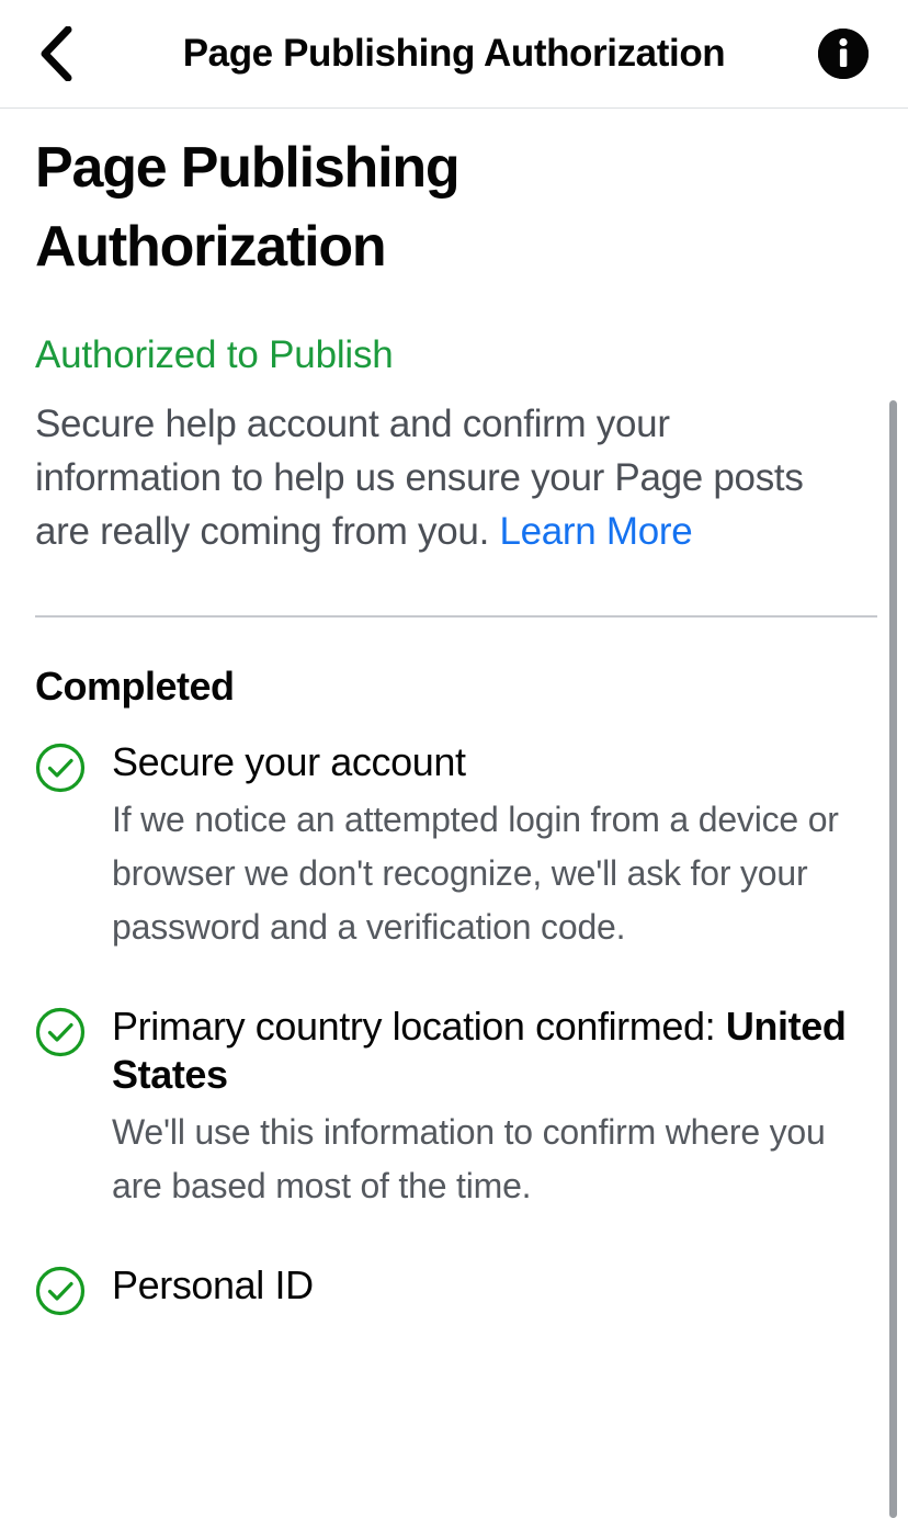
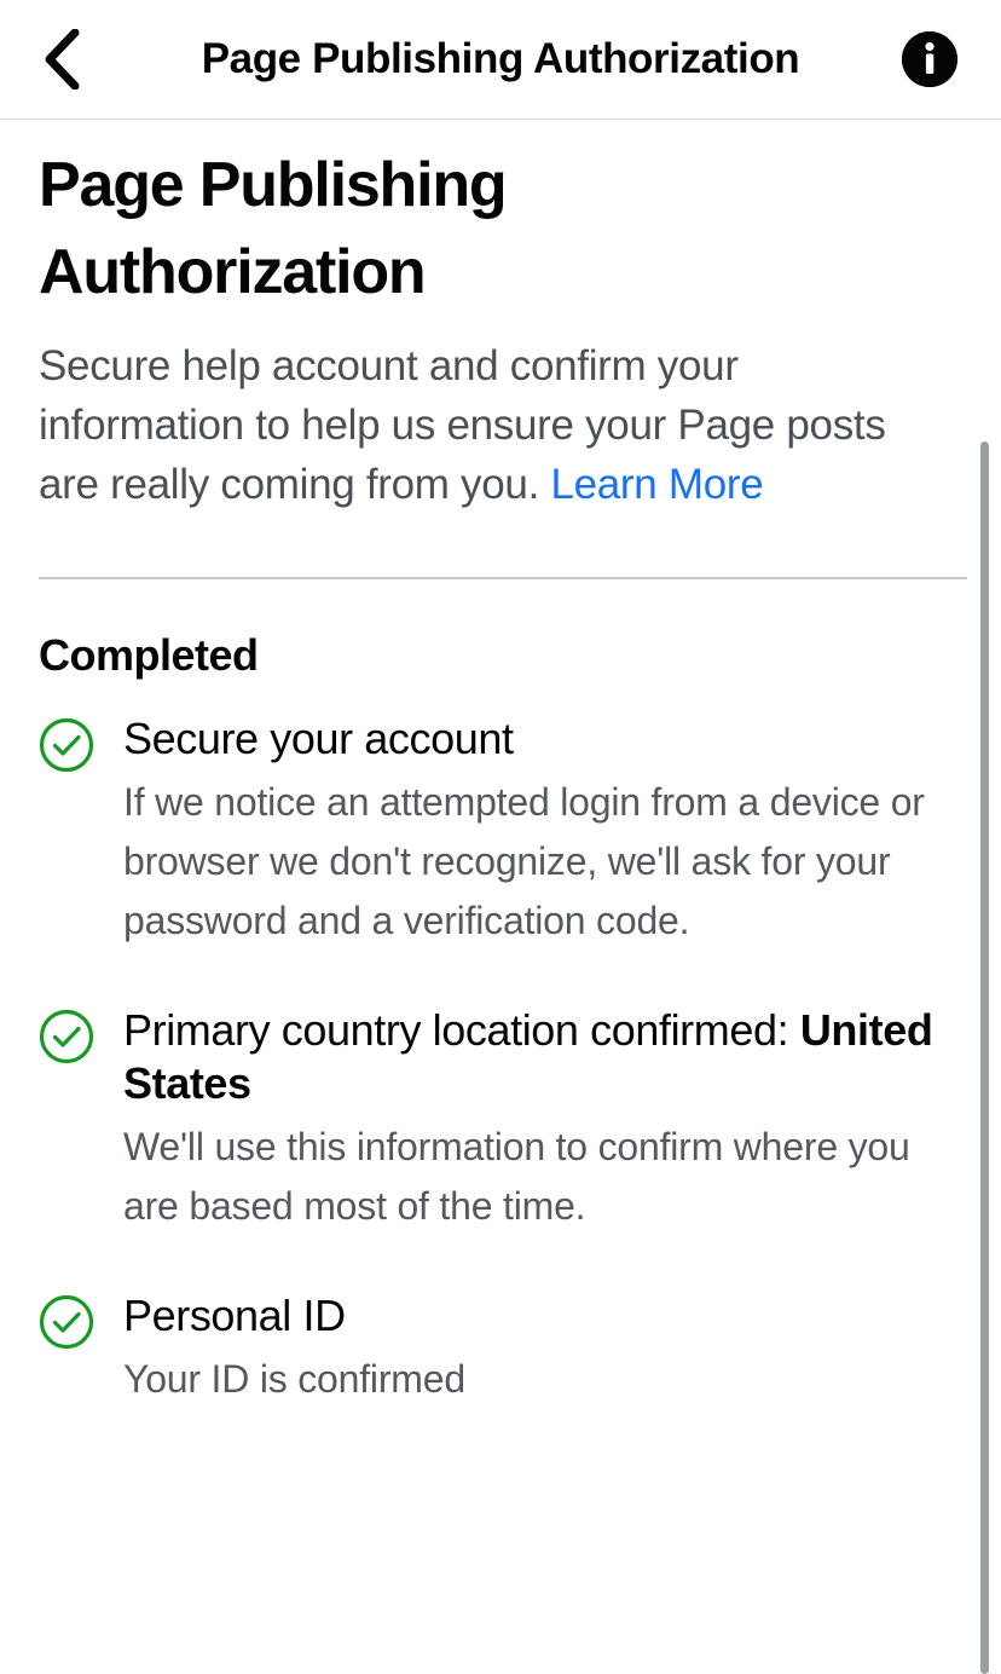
  Page Publishing Authorization
  Page Publishing Authorization
- Authorized to Publish
  Secure help account and confirm your information to help us ensure your Page posts are really coming from you. Learn More
  Completed
  Secure your account
  If we notice an attempted login from a device or browser we don't recognize, we'll ask for your password and a verification code.
  Primary country location confirmed: United States
  We'll use this information to confirm where you are based most of the time.
  Personal ID
+ Your ID is confirmed
